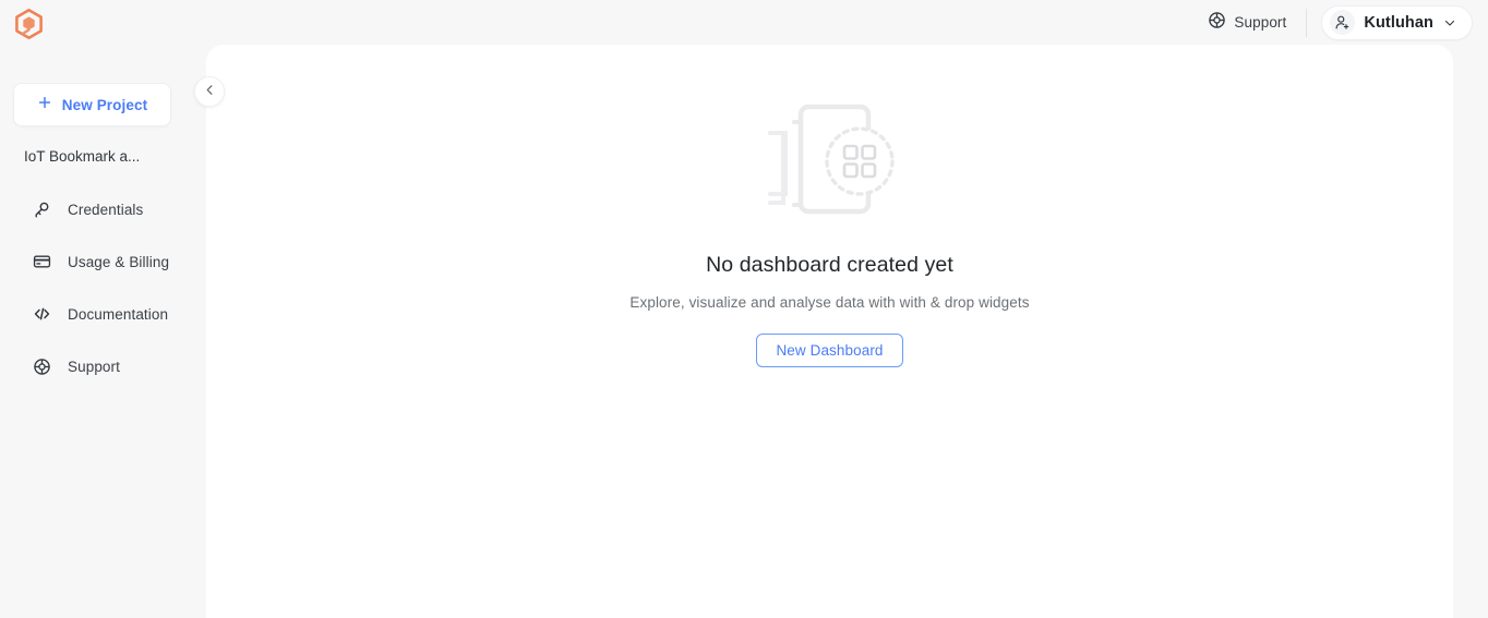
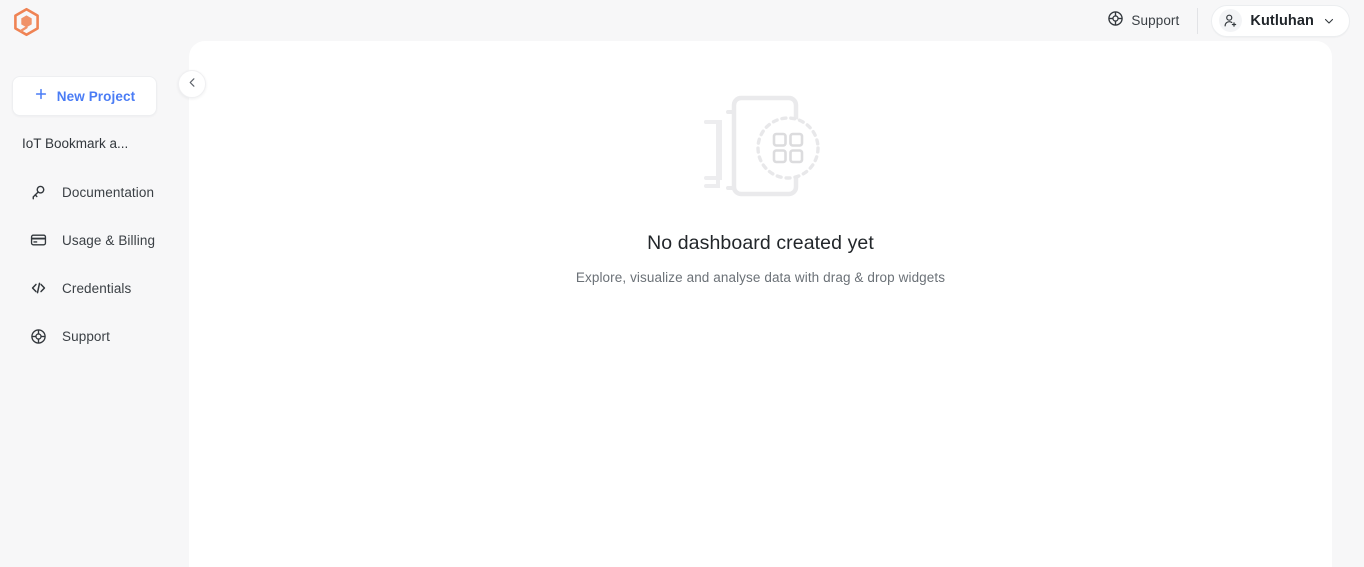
  Support
  Kutluhan
  New Project
  IoT Bookmark a...
- Credentials
+ Documentation
  Usage & Billing
- Documentation
+ Credentials
  Support
  No dashboard created yet
- Explore, visualize and analyse data with with & drop widgets
+ Explore, visualize and analyse data with drag & drop widgets
- New Dashboard
